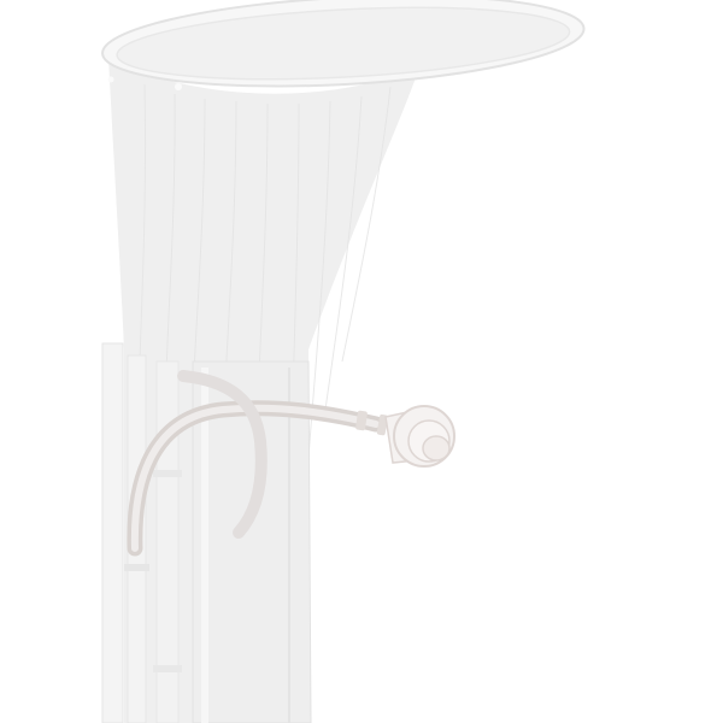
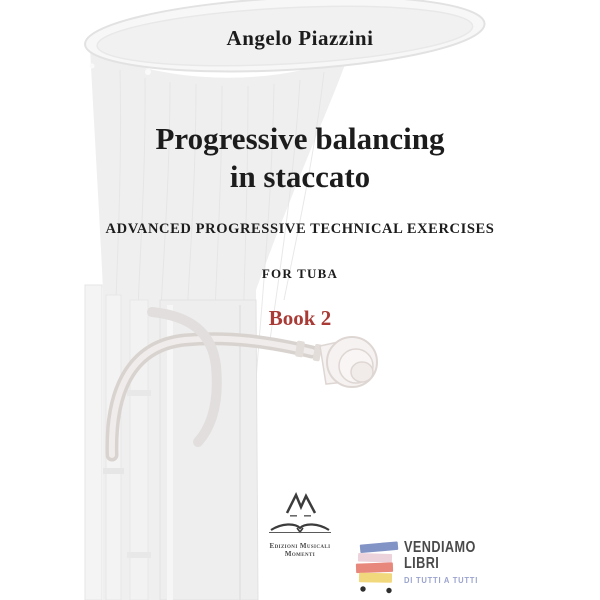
+ Angelo Piazzini
+ Progressive balancing
+ in staccato
+ ADVANCED PROGRESSIVE TECHNICAL EXERCISES
+ FOR TUBA
+ Book 2
+ Edizioni Musicali
+ Momenti
+ VENDIAMO
+ LIBRI
+ DI TUTTI A TUTTI
